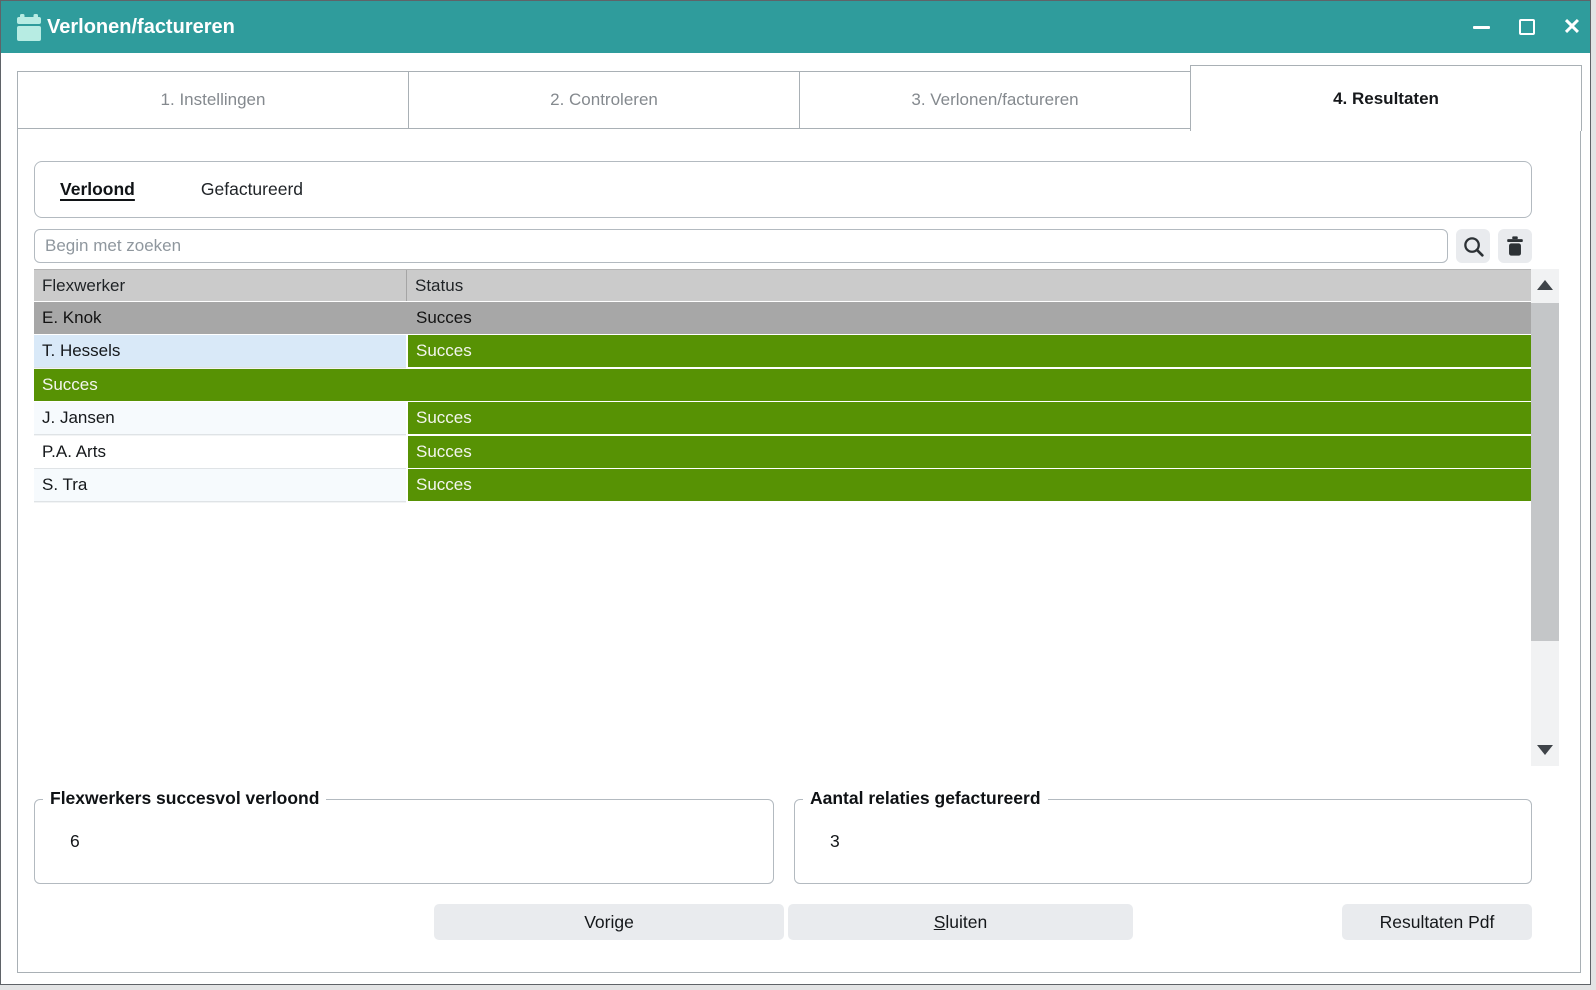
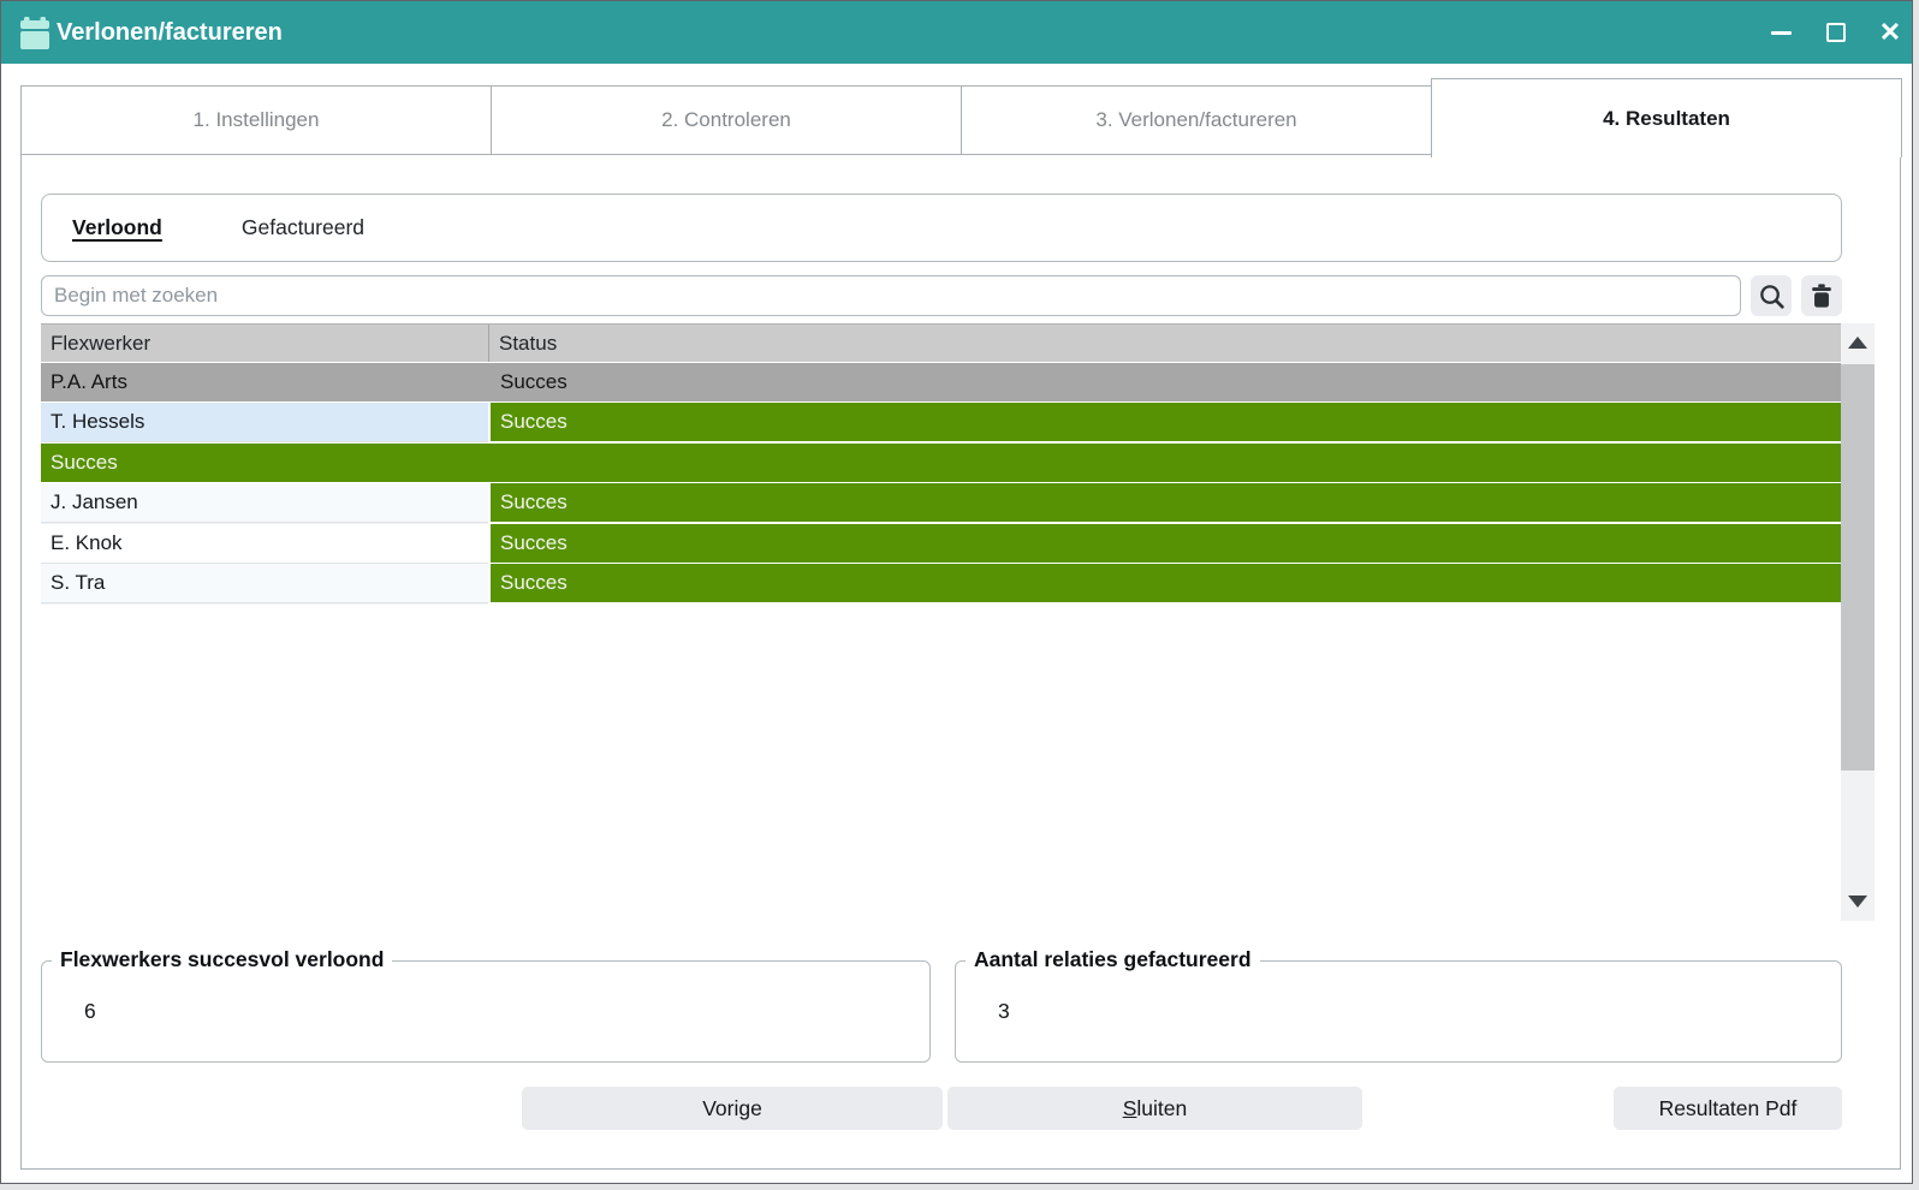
  Verlonen/factureren
  ✕
  1. Instellingen
  2. Controleren
  3. Verlonen/factureren
  4. Resultaten
  Verloond
  Gefactureerd
  Begin met zoeken
  Flexwerker
  Status
- E. Knok
+ P.A. Arts
  Succes
  T. Hessels
  Succes
  Succes
  J. Jansen
  Succes
- P.A. Arts
+ E. Knok
  Succes
  S. Tra
  Succes
  Flexwerkers succesvol verloond
  6
  Aantal relaties gefactureerd
  3
  Vorige
  S
  luiten
  Resultaten Pdf
